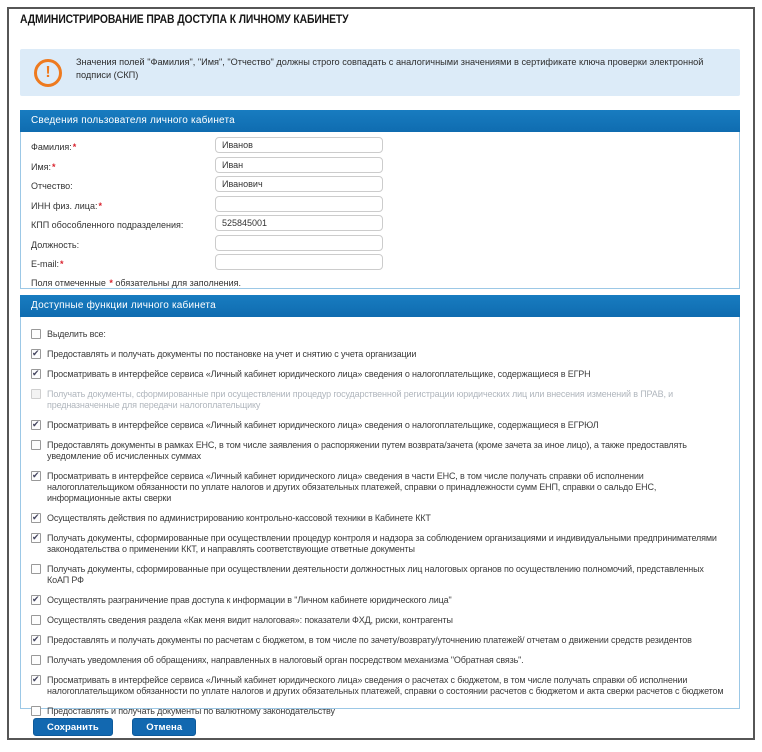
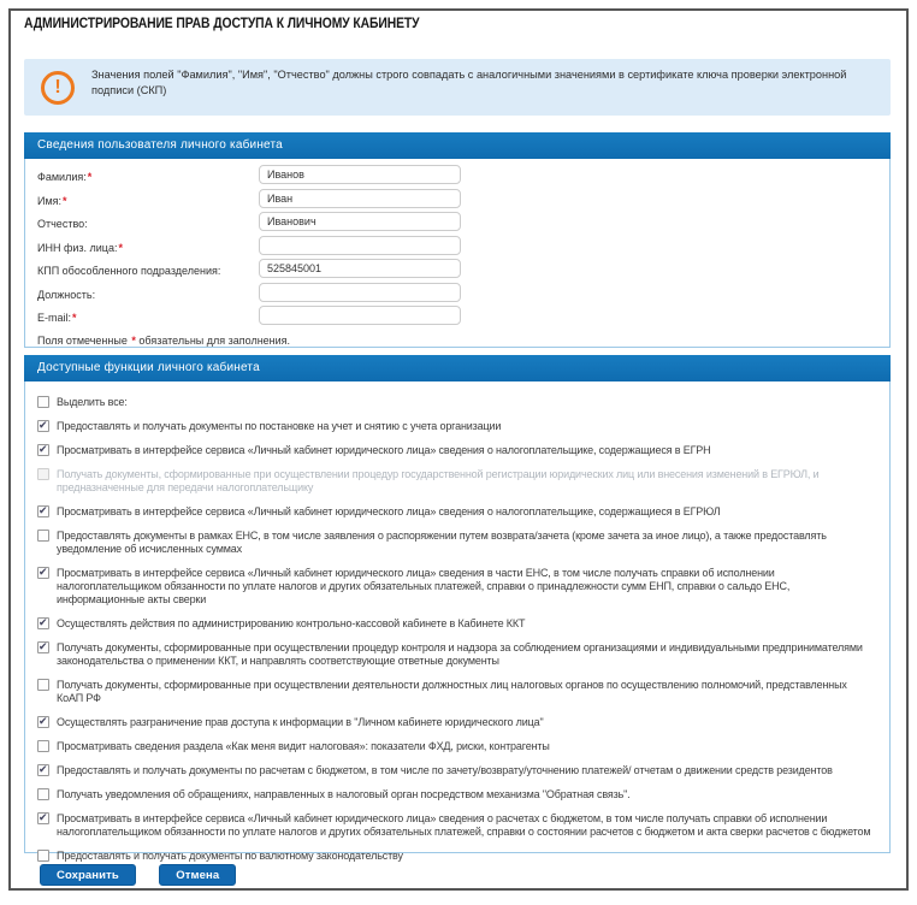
  АДМИНИСТРИРОВАНИЕ ПРАВ ДОСТУПА К ЛИЧНОМУ КАБИНЕТУ
  !
  Значения полей "Фамилия", "Имя", "Отчество" должны строго совпадать с аналогичными значениями в сертификате ключа проверки электронной подписи (СКП)
  Сведения пользователя личного кабинета
  Фамилия:*
  Иванов
  Имя:*
  Иван
  Отчество:
  Иванович
  ИНН физ. лица:*
  КПП обособленного подразделения:
  525845001
  Должность:
  E-mail:*
  Поля отмеченные * обязательны для заполнения.
  Доступные функции личного кабинета
  Выделить все:
  Предоставлять и получать документы по постановке на учет и снятию с учета организации
  Просматривать в интерфейсе сервиса «Личный кабинет юридического лица» сведения о налогоплательщике, содержащиеся в ЕГРН
- Получать документы, сформированные при осуществлении процедур государственной регистрации юридических лиц или внесения изменений в ПРАВ, и предназначенные для передачи налогоплательщику
+ Получать документы, сформированные при осуществлении процедур государственной регистрации юридических лиц или внесения изменений в ЕГРЮЛ, и предназначенные для передачи налогоплательщику
  Просматривать в интерфейсе сервиса «Личный кабинет юридического лица» сведения о налогоплательщике, содержащиеся в ЕГРЮЛ
  Предоставлять документы в рамках ЕНС, в том числе заявления о распоряжении путем возврата/зачета (кроме зачета за иное лицо), а также предоставлять уведомление об исчисленных суммах
  Просматривать в интерфейсе сервиса «Личный кабинет юридического лица» сведения в части ЕНС, в том числе получать справки об исполнении налогоплательщиком обязанности по уплате налогов и других обязательных платежей, справки о принадлежности сумм ЕНП, справки о сальдо ЕНС, информационные акты сверки
- Осуществлять действия по администрированию контрольно-кассовой техники в Кабинете ККТ
+ Осуществлять действия по администрированию контрольно-кассовой кабинете в Кабинете ККТ
  Получать документы, сформированные при осуществлении процедур контроля и надзора за соблюдением организациями и индивидуальными предпринимателями законодательства о применении ККТ, и направлять соответствующие ответные документы
  Получать документы, сформированные при осуществлении деятельности должностных лиц налоговых органов по осуществлению полномочий, представленных КоАП РФ
  Осуществлять разграничение прав доступа к информации в "Личном кабинете юридического лица"
- Осуществлять сведения раздела «Как меня видит налоговая»: показатели ФХД, риски, контрагенты
+ Просматривать сведения раздела «Как меня видит налоговая»: показатели ФХД, риски, контрагенты
  Предоставлять и получать документы по расчетам с бюджетом, в том числе по зачету/возврату/уточнению платежей/ отчетам о движении средств резидентов
  Получать уведомления об обращениях, направленных в налоговый орган посредством механизма "Обратная связь".
  Просматривать в интерфейсе сервиса «Личный кабинет юридического лица» сведения о расчетах с бюджетом, в том числе получать справки об исполнении налогоплательщиком обязанности по уплате налогов и других обязательных платежей, справки о состоянии расчетов с бюджетом и акта сверки расчетов с бюджетом
  Предоставлять и получать документы по валютному законодательству
  Сохранить Отмена
